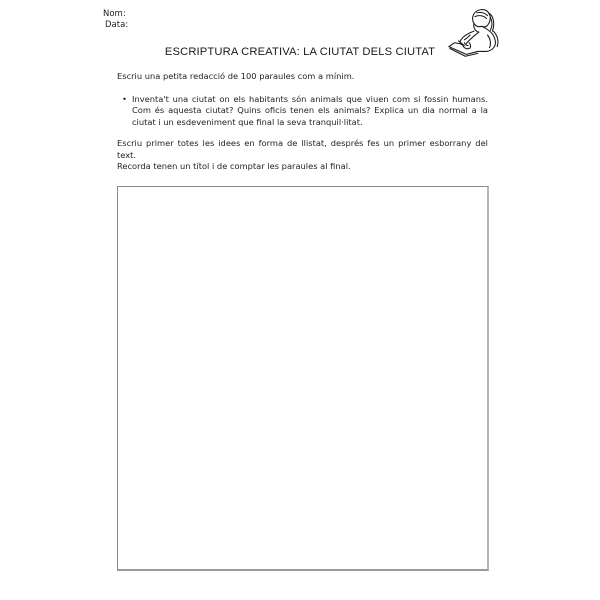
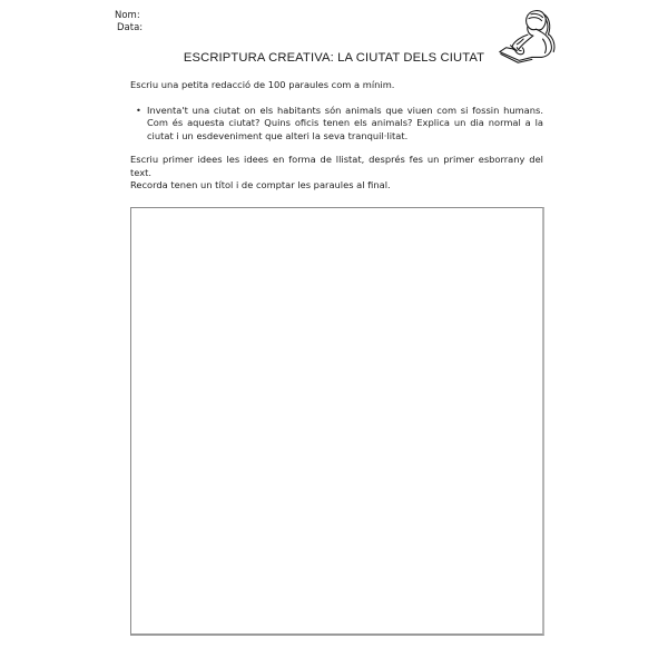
  Nom:
  Data:
  ESCRIPTURA CREATIVA: LA CIUTAT DELS CIUTAT
  Escriu una petita redacció de 100 paraules com a mínim.
  •
- Inventa't una ciutat on els habitants són animals que viuen com si fossin humans. Com és aquesta ciutat? Quins oficis tenen els animals? Explica un dia normal a la ciutat i un esdeveniment que final la seva tranquil·litat.
+ Inventa't una ciutat on els habitants són animals que viuen com si fossin humans. Com és aquesta ciutat? Quins oficis tenen els animals? Explica un dia normal a la ciutat i un esdeveniment que alteri la seva tranquil·litat.
- Escriu primer totes les idees en forma de llistat, després fes un primer esborrany del text.
+ Escriu primer idees les idees en forma de llistat, després fes un primer esborrany del text.
  Recorda tenen un títol i de comptar les paraules al final.
